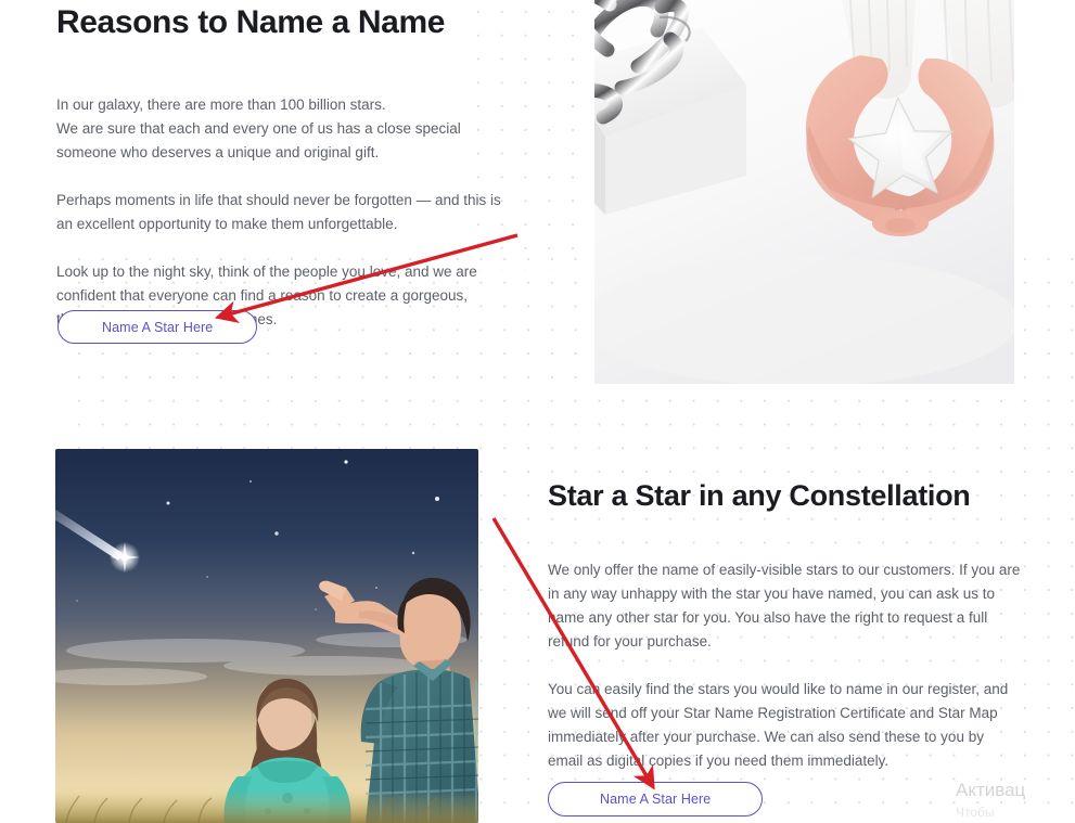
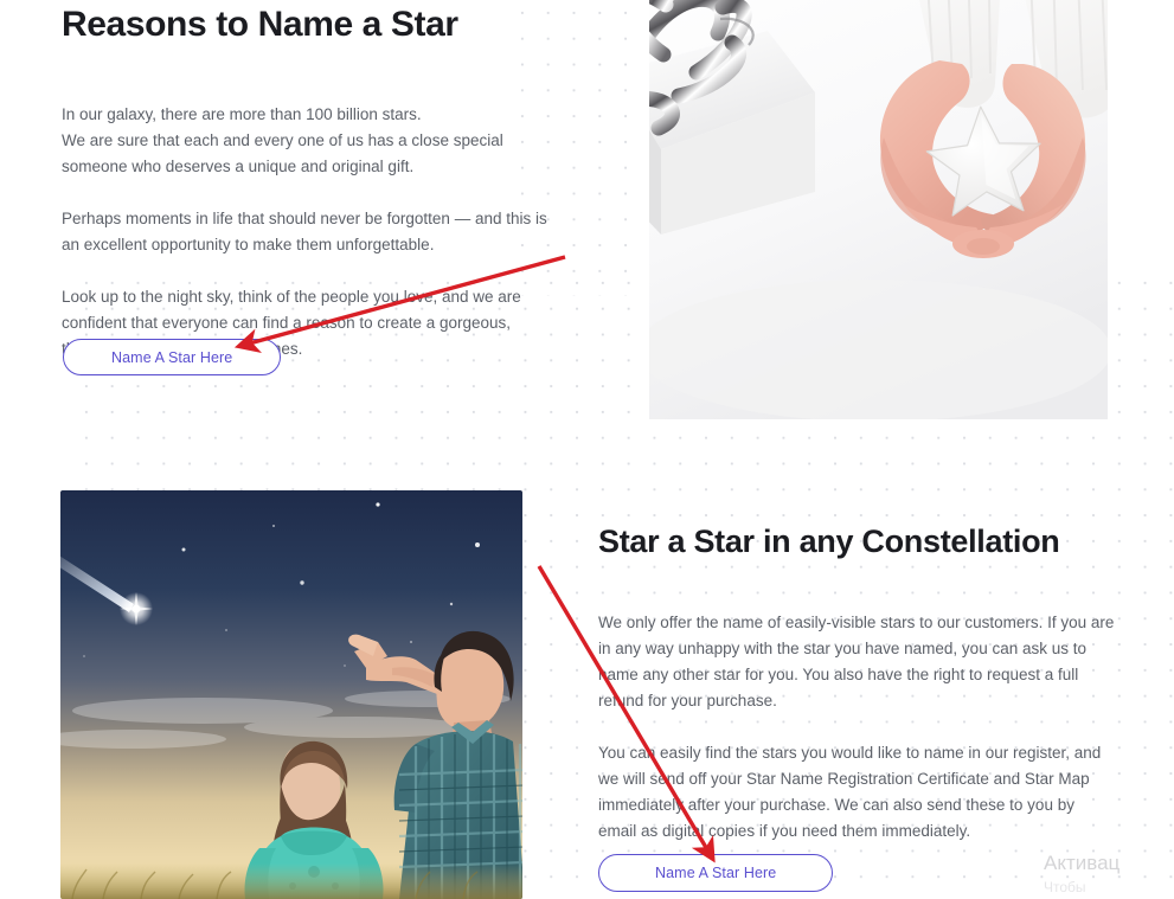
- Reasons to Name a Name
+ Reasons to Name a Star
  In our galaxy, there are more than 100 billion stars.
  We are sure that each and every one of us has a close special someone who deserves a unique and original gift.
  Perhaps moments in life that should never be forgotten — and this is an excellent opportunity to make them unforgettable.
  Look up to the night sky, think of the people you loe, and we are confident that everyone can find a reson to create a gorgeous, es.
  Name A Star Here
  Star a Star in any Constellation
  We only offer the name of easily-visible stars to our customers. If you are in any way unhappy with the star you have named, you can ask us to ame any other star for you. You also have the right to request a full refund for your purchase.
  You ca easily find the stars you would like to name in our register, and we will send off your Star Name Registration Certificate and Star Map immediatel after your purchase. We can also send these to you by email as digitl copies if you need them immediately.
  Name A Star Here
  Активац
  Чтобы
